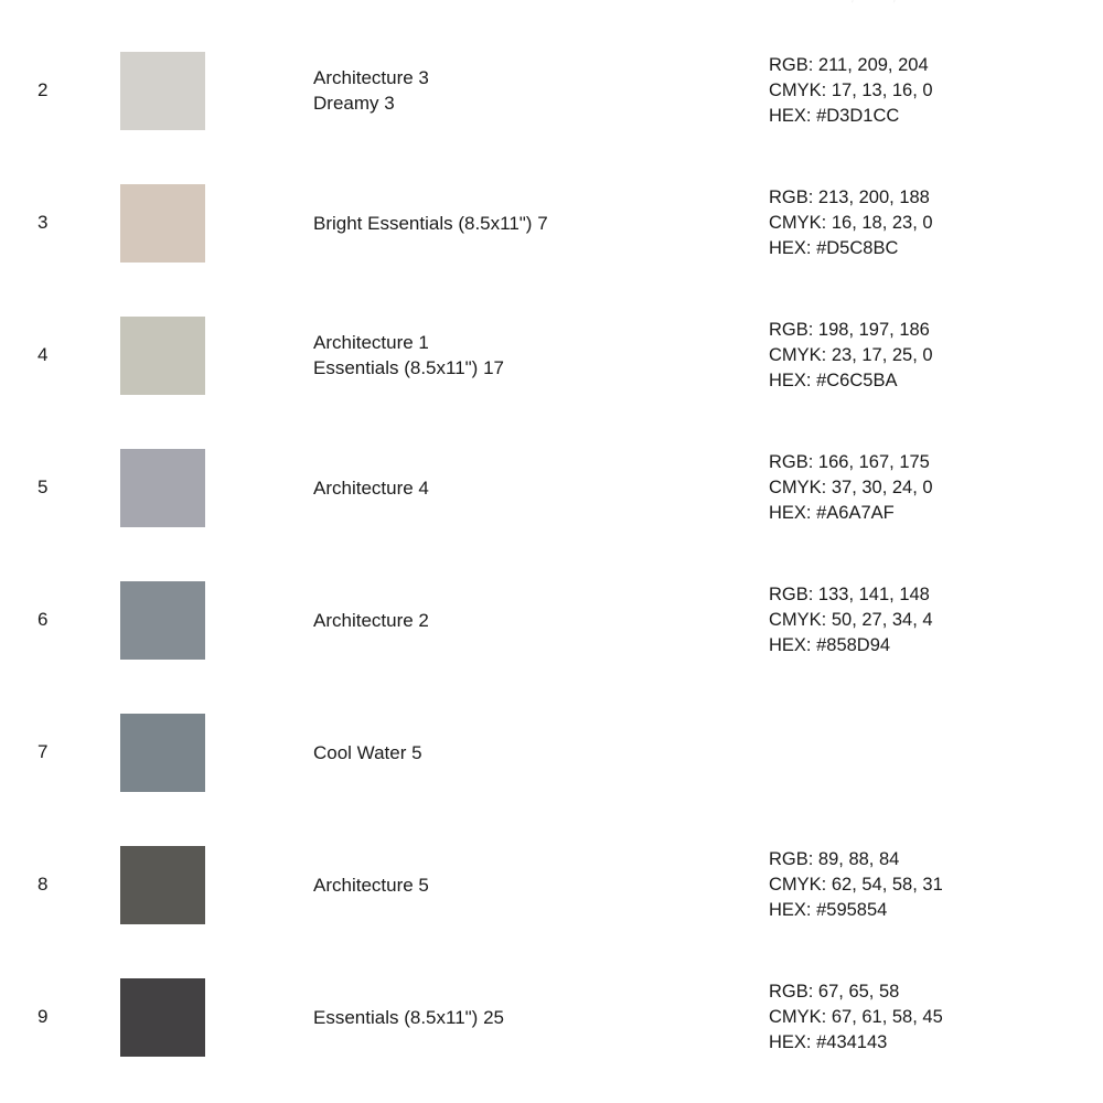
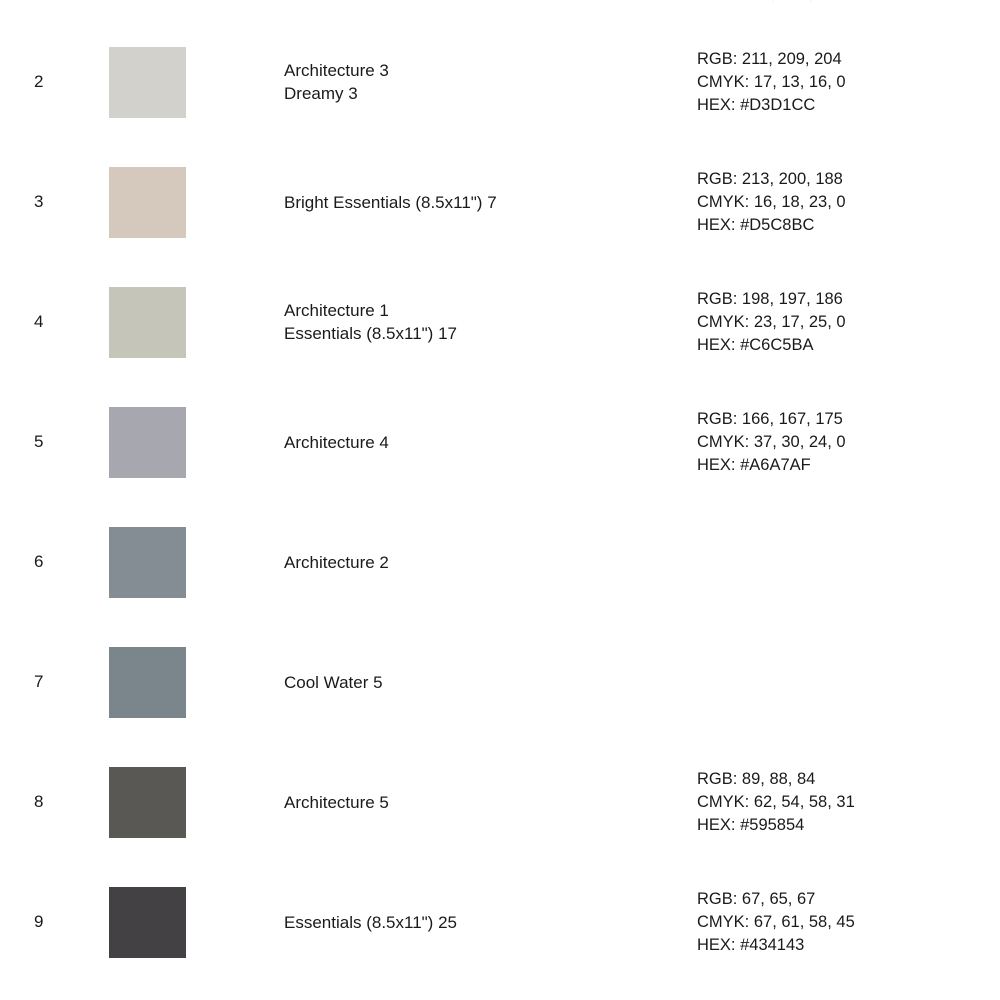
  2
  Architecture 3
  Dreamy 3
  RGB: 211, 209, 204
  CMYK: 17, 13, 16, 0
  HEX: #D3D1CC
  3
  Bright Essentials (8.5x11") 7
  RGB: 213, 200, 188
  CMYK: 16, 18, 23, 0
  HEX: #D5C8BC
  4
  Architecture 1
  Essentials (8.5x11") 17
  RGB: 198, 197, 186
  CMYK: 23, 17, 25, 0
  HEX: #C6C5BA
  5
  Architecture 4
  RGB: 166, 167, 175
  CMYK: 37, 30, 24, 0
  HEX: #A6A7AF
  6
  Architecture 2
- RGB: 133, 141, 148
- CMYK: 50, 27, 34, 4
- HEX: #858D94
  7
  Cool Water 5
  8
  Architecture 5
  RGB: 89, 88, 84
  CMYK: 62, 54, 58, 31
  HEX: #595854
  9
  Essentials (8.5x11") 25
- RGB: 67, 65, 58
+ RGB: 67, 65, 67
  CMYK: 67, 61, 58, 45
  HEX: #434143
